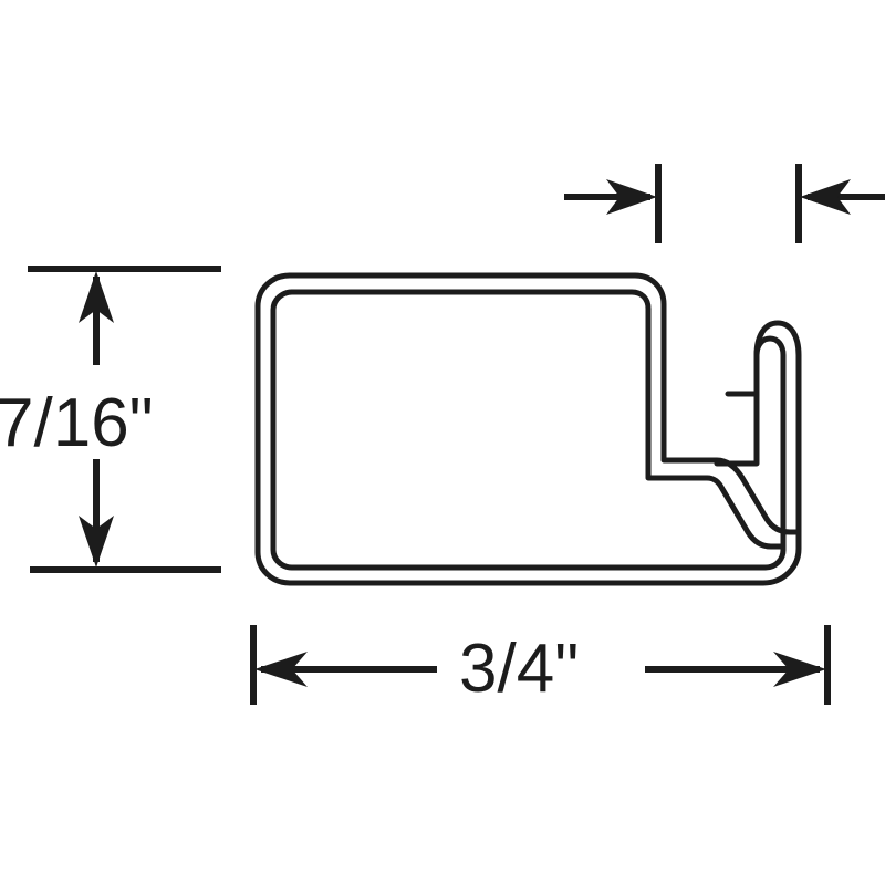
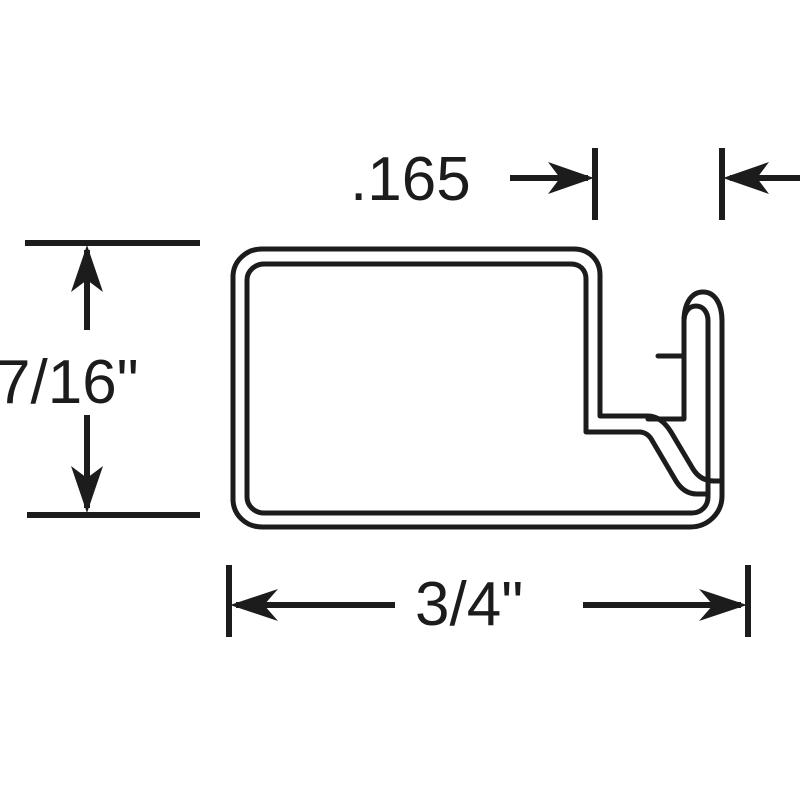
+ .165
  7/16"
  3/4"
